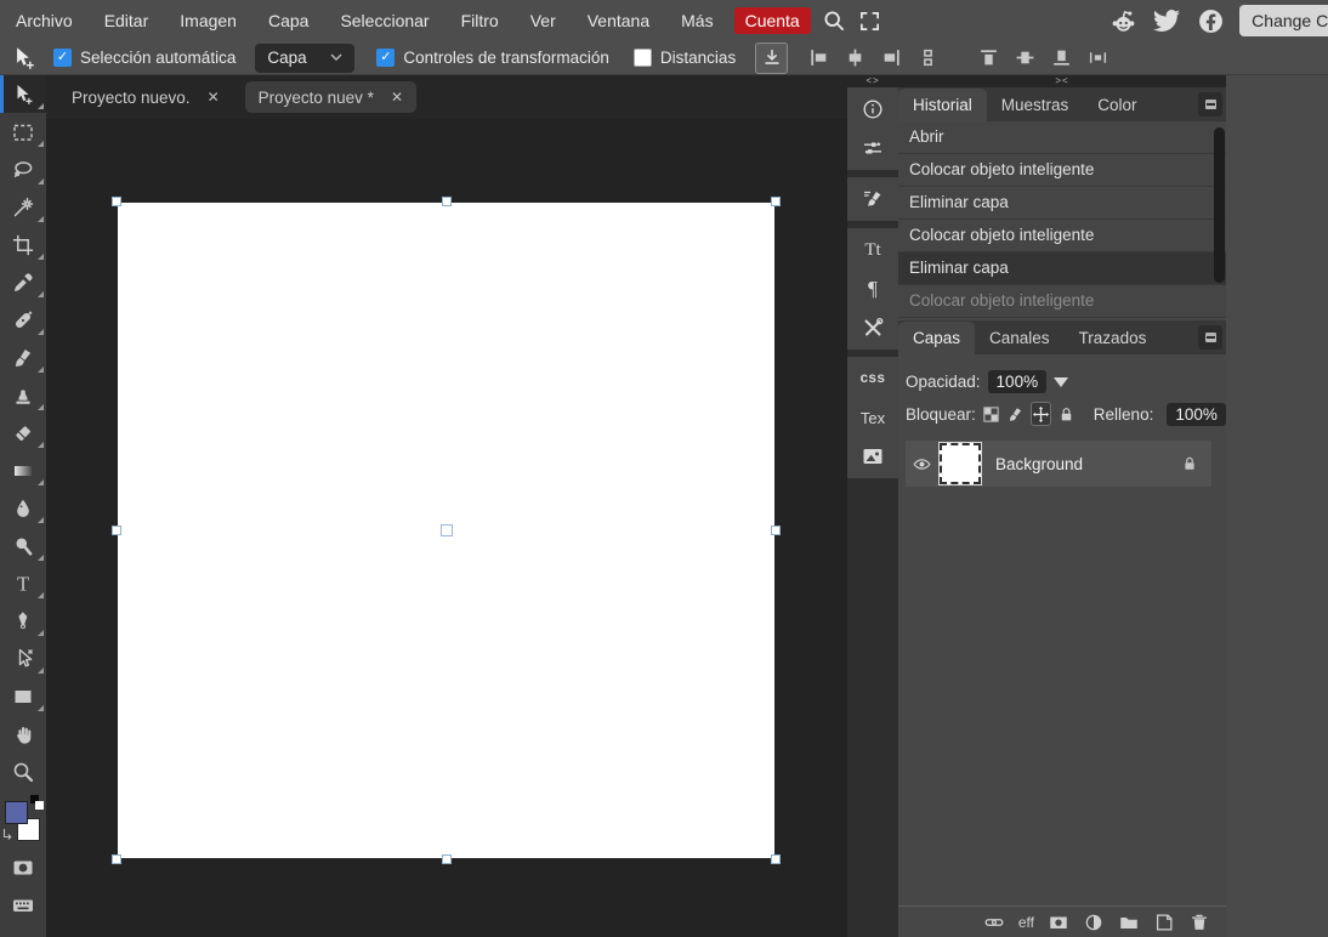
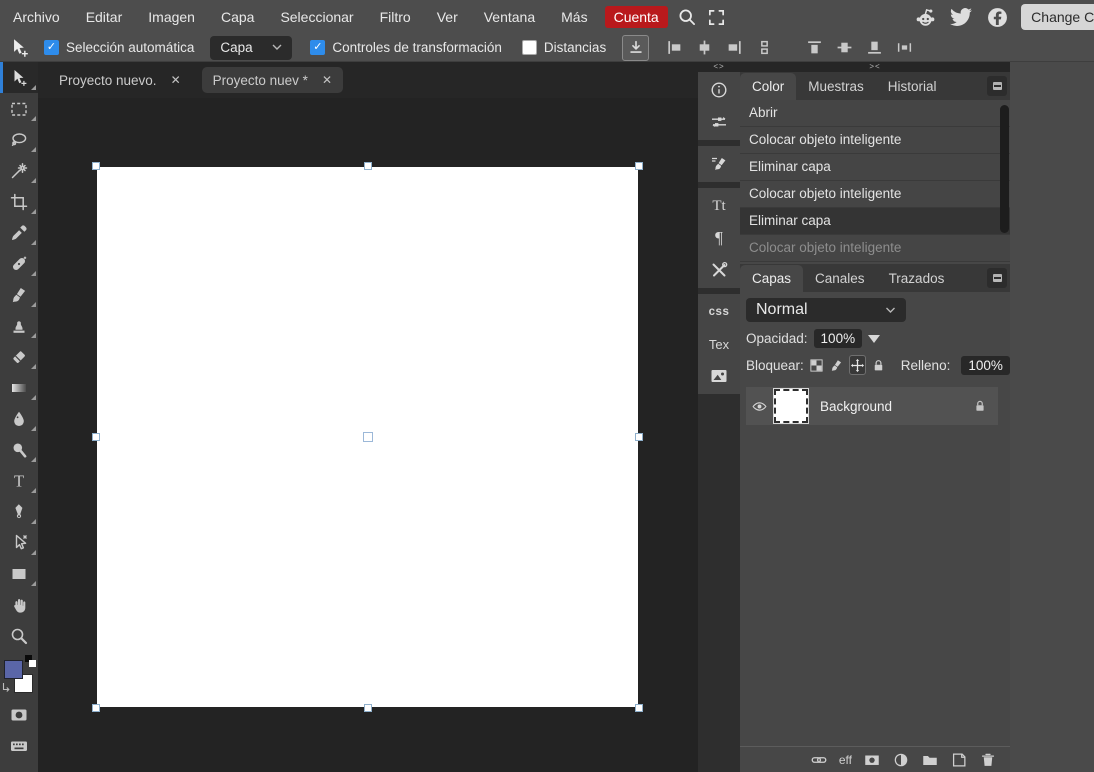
  Archivo
  Editar
  Imagen
  Capa
  Seleccionar
  Filtro
  Ver
  Ventana
  Más
  Cuenta
  Change C
  ✓
  Selección automática
  Capa
  ✓
  Controles de transformación
  Distancias
  T
  Proyecto nuevo.
  ✕
  Proyecto nuev *
  ✕
  <>
  Tt
  ¶
  css
  Tex
  ><
- Historial
+ Color
  Muestras
- Color
+ Historial
  Abrir
  Colocar objeto inteligente
  Eliminar capa
  Colocar objeto inteligente
  Eliminar capa
  Colocar objeto inteligente
  Capas
  Canales
  Trazados
+ Normal
  Opacidad:
  100%
  Bloquear:
  Relleno:
  100%
  Background
  eff
